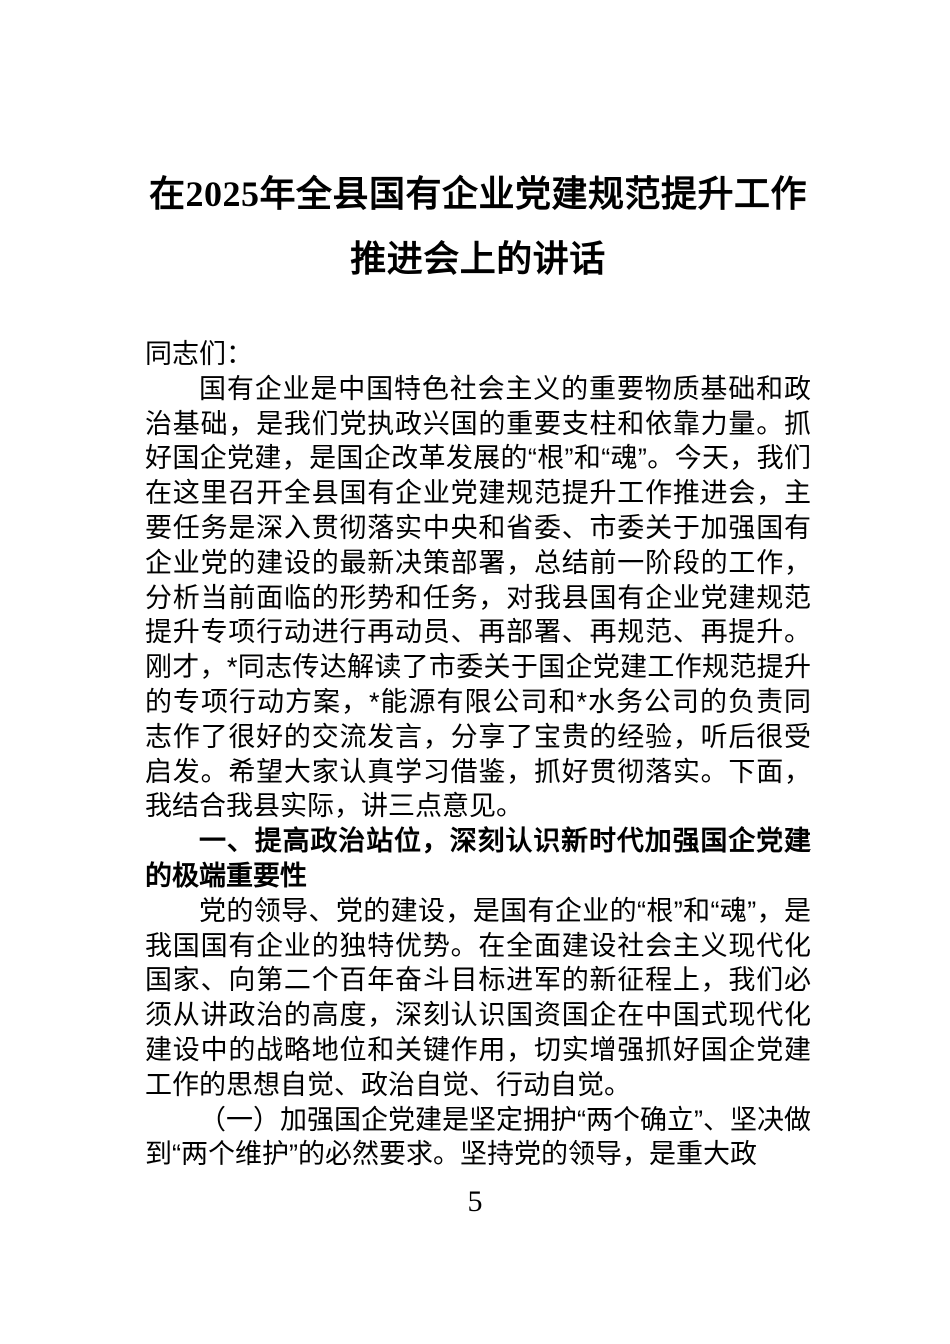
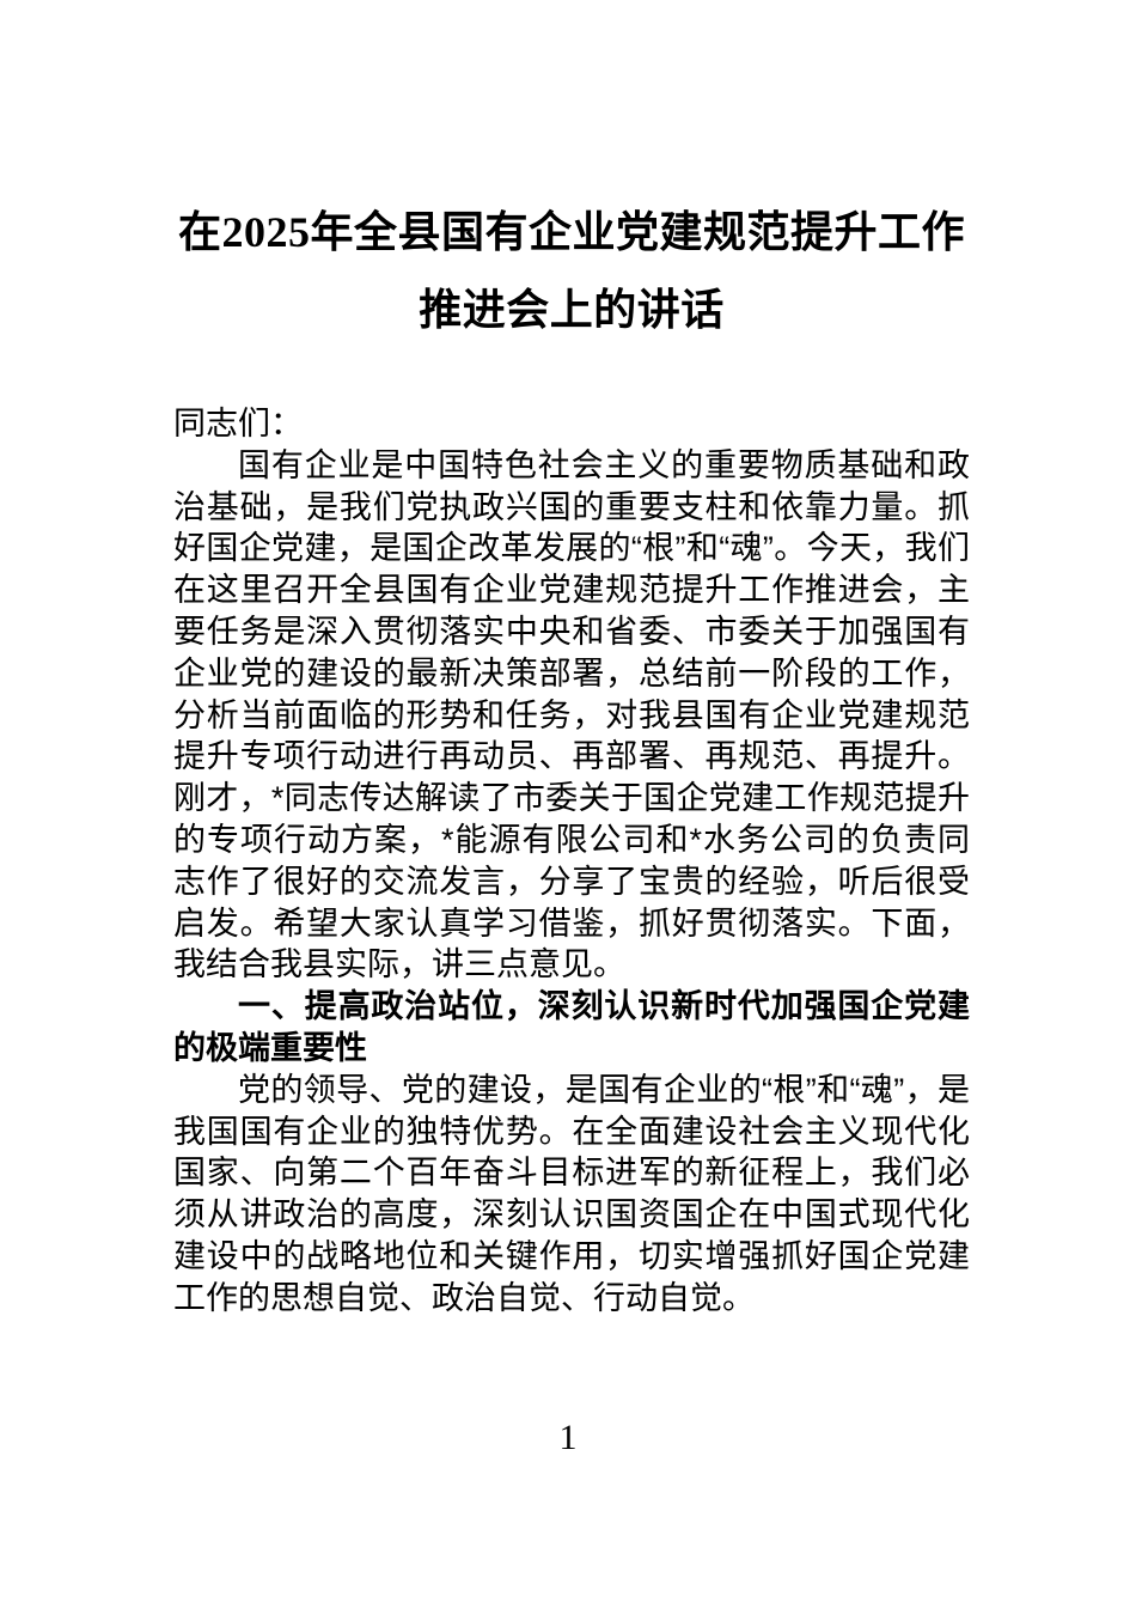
  在2025年全县国有企业党建规范提升工作
  推进会上的讲话
  同志们：
  国有企业是中国特色社会主义的重要物质基础和政治基础，是我们党执政兴国的重要支柱和依靠力量。抓好国企党建，是国企改革发展的“根”和“魂”。今天，我们在这里召开全县国有企业党建规范提升工作推进会，主要任务是深入贯彻落实中央和省委、市委关于加强国有企业党的建设的最新决策部署，总结前一阶段的工作，分析当前面临的形势和任务，对我县国有企业党建规范提升专项行动进行再动员、再部署、再规范、再提升。刚才，*同志传达解读了市委关于国企党建工作规范提升的专项行动方案，*能源有限公司和*水务公司的负责同志作了很好的交流发言，分享了宝贵的经验，听后很受启发。希望大家认真学习借鉴，抓好贯彻落实。下面，我结合我县实际，讲三点意见。
  一、提高政治站位，深刻认识新时代加强国企党建的极端重要性
  党的领导、党的建设，是国有企业的“根”和“魂”，是我国国有企业的独特优势。在全面建设社会主义现代化国家、向第二个百年奋斗目标进军的新征程上，我们必须从讲政治的高度，深刻认识国资国企在中国式现代化建设中的战略地位和关键作用，切实增强抓好国企党建工作的思想自觉、政治自觉、行动自觉。
- （一）加强国企党建是坚定拥护“两个确立”、坚决做到“两个维护”的必然要求。坚持党的领导，是重大政
- 5
+ 1
